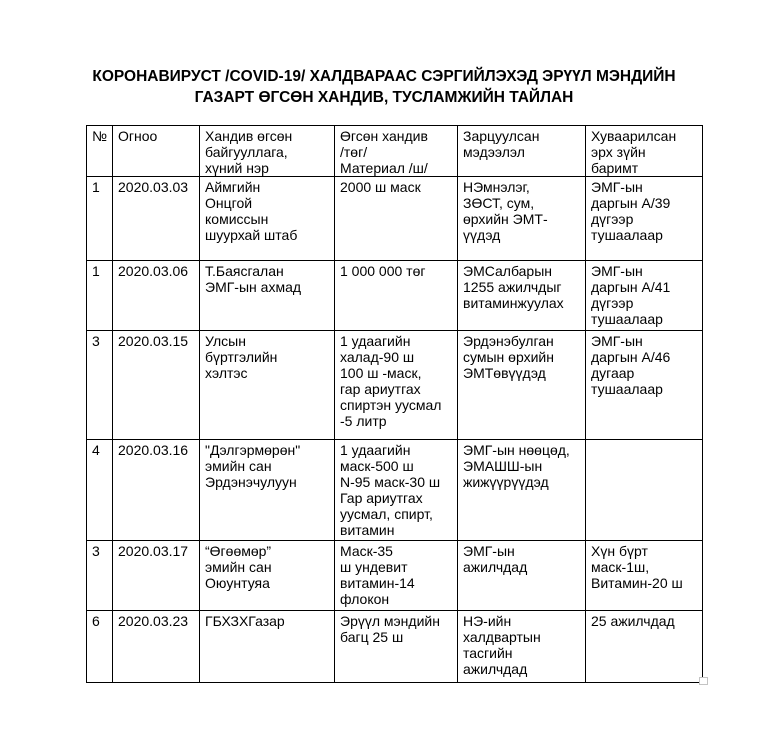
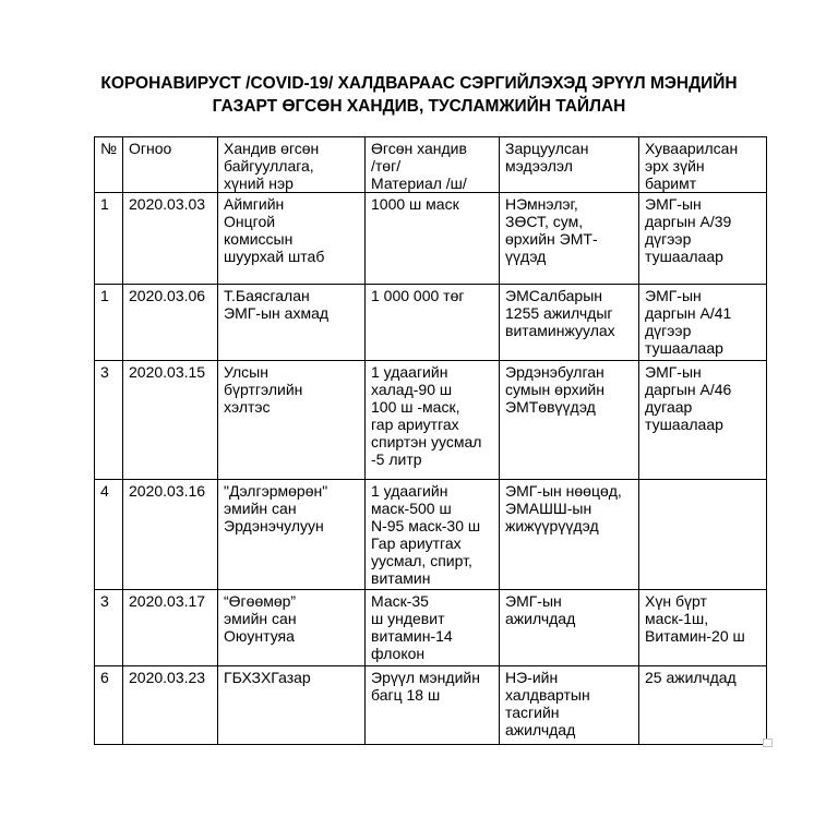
  КОРОНАВИРУСТ /COVID-19/ ХАЛДВАРААС СЭРГИЙЛЭХЭД ЭРҮҮЛ МЭНДИЙН
  ГАЗАРТ ӨГСӨН ХАНДИВ, ТУСЛАМЖИЙН ТАЙЛАН
  №	Огноо	Хандив өгсөн байгууллага, хүний нэр	Өгсөн хандив /төг/ Материал /ш/	Зарцуулсан мэдээлэл	Хуваарилсан эрх зүйн баримт
- 1	2020.03.03	Аймгийн Онцгой комиссын шуурхай штаб	2000 ш маск	НЭмнэлэг, ЗӨСТ, сум, өрхийн ЭМТ- үүдэд	ЭМГ-ын даргын А/39 дүгээр тушаалаар
+ 1	2020.03.03	Аймгийн Онцгой комиссын шуурхай штаб	1000 ш маск	НЭмнэлэг, ЗӨСТ, сум, өрхийн ЭМТ- үүдэд	ЭМГ-ын даргын А/39 дүгээр тушаалаар
  1	2020.03.06	Т.Баясгалан ЭМГ-ын ахмад	1 000 000 төг	ЭМСалбарын 1255 ажилчдыг витаминжуулах	ЭМГ-ын даргын А/41 дүгээр тушаалаар
  3	2020.03.15	Улсын бүртгэлийн хэлтэс	1 удаагийн халад-90 ш 100 ш -маск, гар ариутгах спиртэн уусмал -5 литр	Эрдэнэбулган сумын өрхийн ЭМТөвүүдэд	ЭМГ-ын даргын А/46 дугаар тушаалаар
  4	2020.03.16	"Дэлгэрмөрөн" эмийн сан Эрдэнэчулуун	1 удаагийн маск-500 ш N-95 маск-30 ш Гар ариутгах уусмал, спирт, витамин	ЭМГ-ын нөөцөд, ЭМАШШ-ын жижүүрүүдэд
  3	2020.03.17	“Өгөөмөр” эмийн сан Оюунтуяа	Маск-35 ш ундевит витамин-14 флокон	ЭМГ-ын ажилчдад	Хүн бүрт маск-1ш, Витамин-20 ш
- 6	2020.03.23	ГБХЗХГазар	Эрүүл мэндийн багц 25 ш	НЭ-ийн халдвартын тасгийн ажилчдад	25 ажилчдад
+ 6	2020.03.23	ГБХЗХГазар	Эрүүл мэндийн багц 18 ш	НЭ-ийн халдвартын тасгийн ажилчдад	25 ажилчдад
